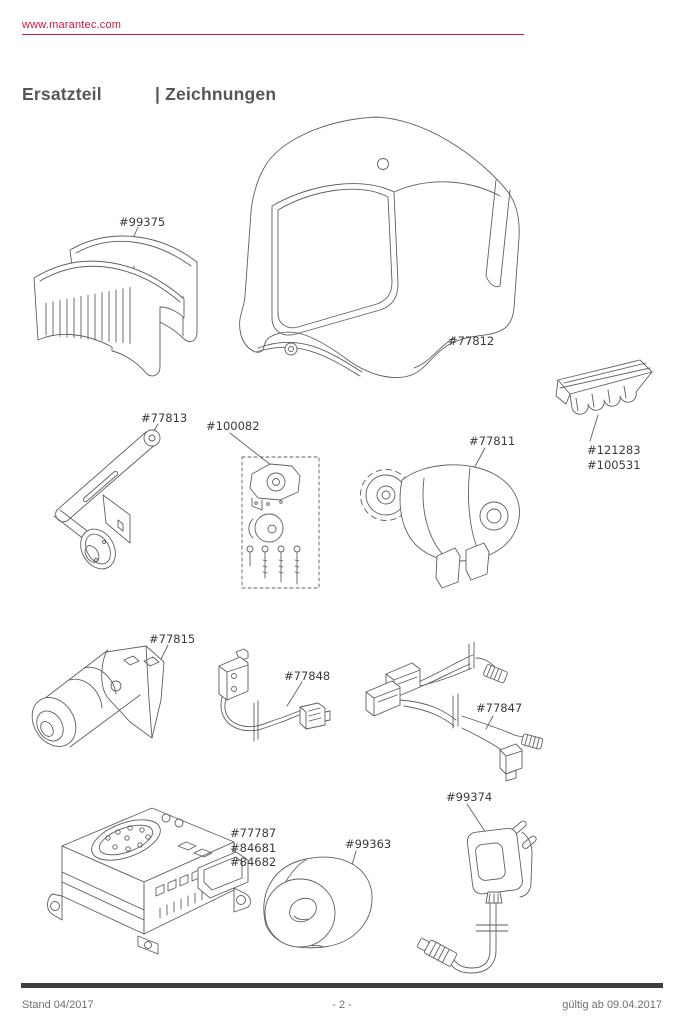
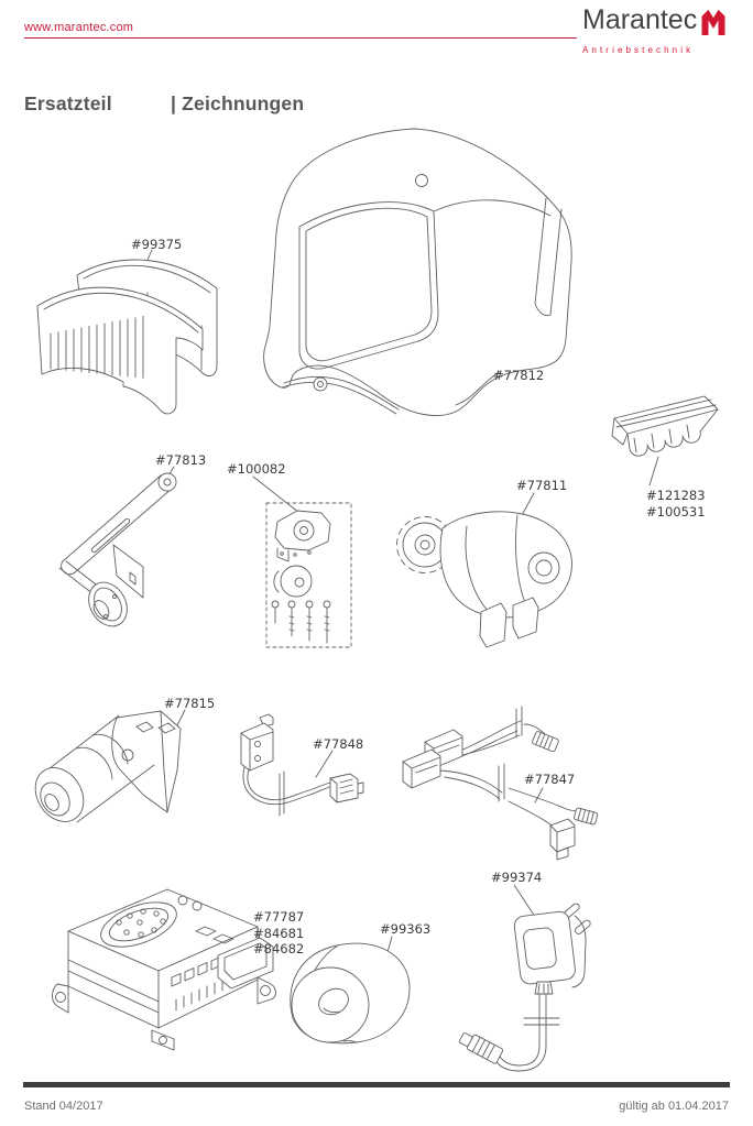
  www.marantec.com
+ Marantec
+ Antriebstechnik
  Ersatzteil
  | Zeichnungen
  #99375
  #77812
  #77813
  #100082
  #77811
  #121283
  #100531
  #77815
  #77848
  #77847
  #77787
  #84681
  #84682
  #99363
  #99374
  Stand 04/2017
- - 2 -
- gültig ab 09.04.2017
+ gültig ab 01.04.2017
